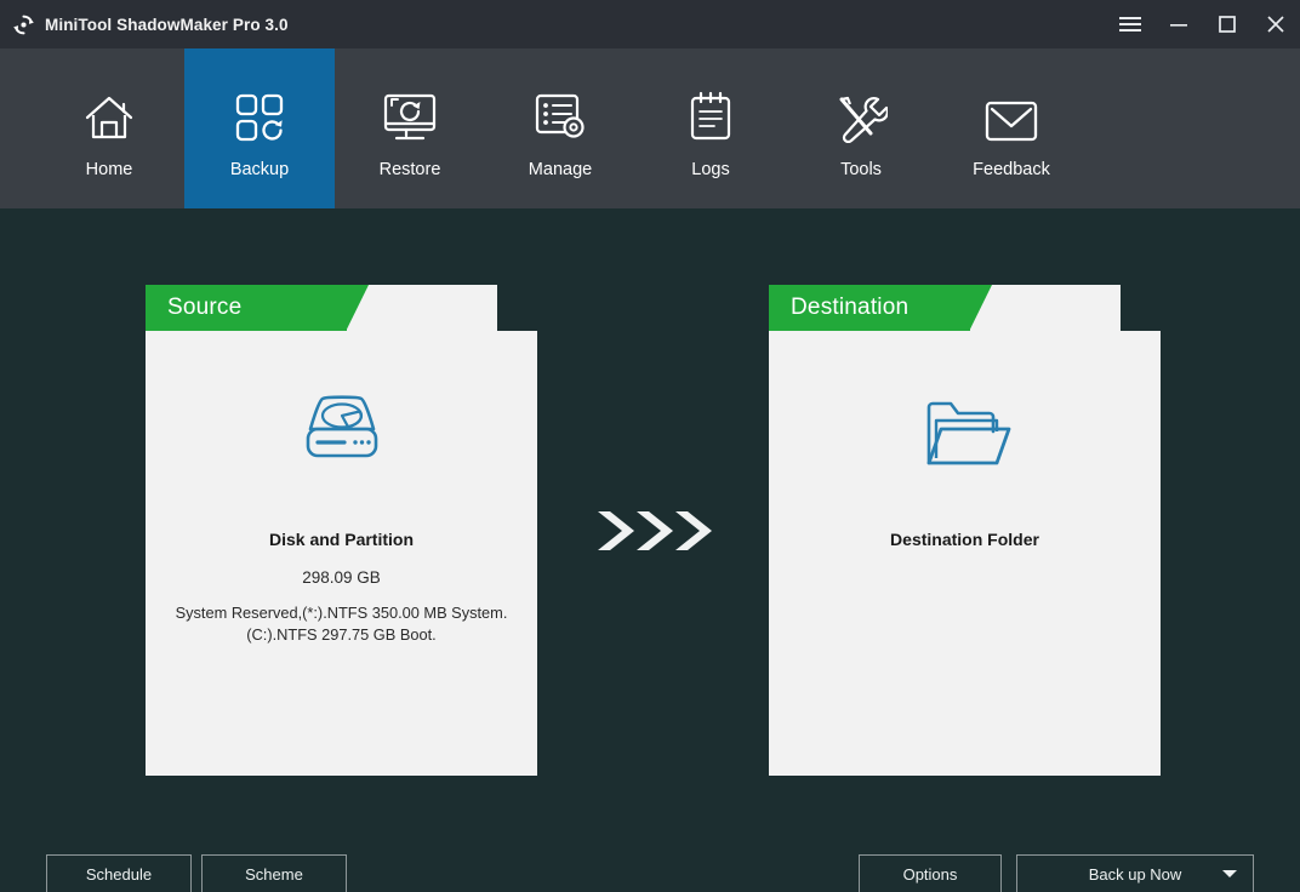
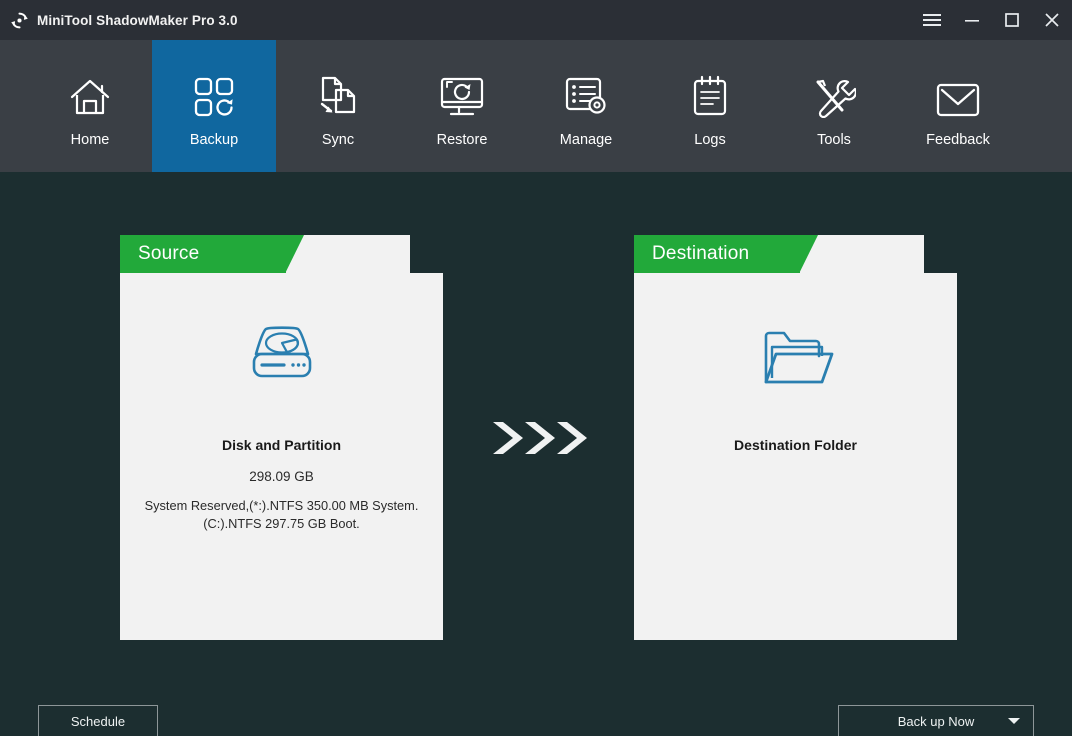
  MiniTool ShadowMaker Pro 3.0
  Home
  Backup
+ Sync
  Restore
  Manage
  Logs
  Tools
  Feedback
  Source
  Disk and Partition
  298.09 GB
  System Reserved,(*:).NTFS 350.00 MB System. (C:).NTFS 297.75 GB Boot.
  Destination
  Destination Folder
  Schedule
- Scheme
- Options
  Back up Now
